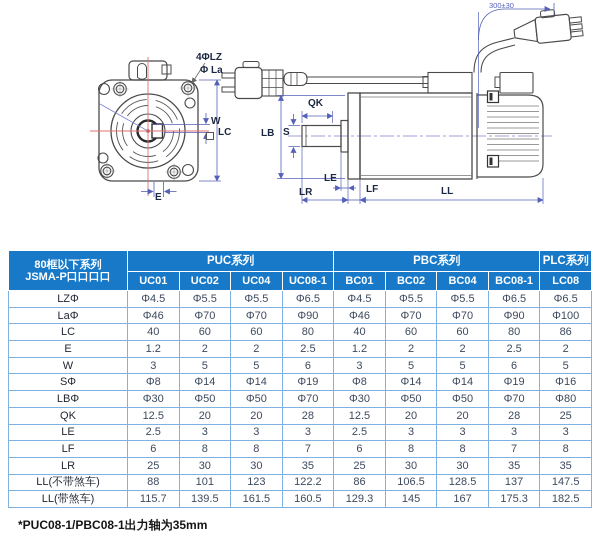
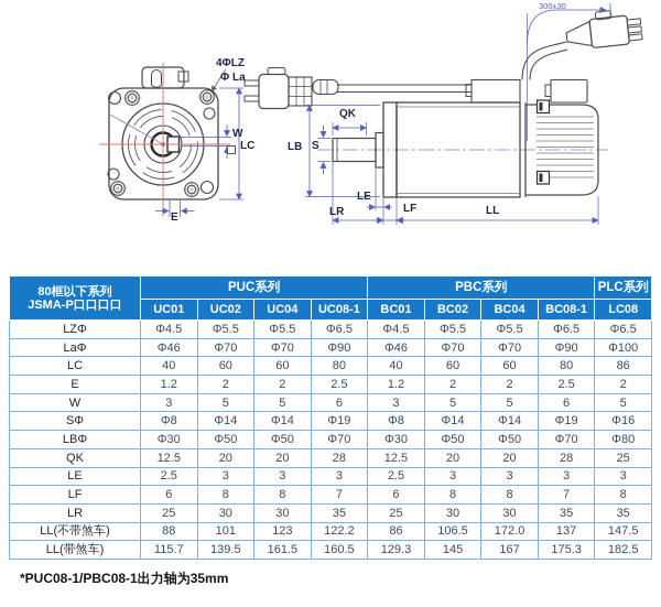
  4ΦLZ
  Φ La
  W
  LC
  E
  QK
  S
  LB
  LE
  LR
  LF
  LL
  300±30
  80框以下系列JSMA-P口口口口	PUC系列	PBC系列	PLC系列
  UC01	UC02	UC04	UC08-1	BC01	BC02	BC04	BC08-1	LC08
  LZΦ	Φ4.5	Φ5.5	Φ5.5	Φ6.5	Φ4.5	Φ5.5	Φ5.5	Φ6.5	Φ6.5
  LaΦ	Φ46	Φ70	Φ70	Φ90	Φ46	Φ70	Φ70	Φ90	Φ100
  LC	40	60	60	80	40	60	60	80	86
  E	1.2	2	2	2.5	1.2	2	2	2.5	2
  W	3	5	5	6	3	5	5	6	5
  SΦ	Φ8	Φ14	Φ14	Φ19	Φ8	Φ14	Φ14	Φ19	Φ16
  LBΦ	Φ30	Φ50	Φ50	Φ70	Φ30	Φ50	Φ50	Φ70	Φ80
  QK	12.5	20	20	28	12.5	20	20	28	25
  LE	2.5	3	3	3	2.5	3	3	3	3
  LF	6	8	8	7	6	8	8	7	8
  LR	25	30	30	35	25	30	30	35	35
- LL(不带煞车)	88	101	123	122.2	86	106.5	128.5	137	147.5
+ LL(不带煞车)	88	101	123	122.2	86	106.5	172.0	137	147.5
  LL(带煞车)	115.7	139.5	161.5	160.5	129.3	145	167	175.3	182.5
  *PUC08-1/PBC08-1出力轴为35mm
